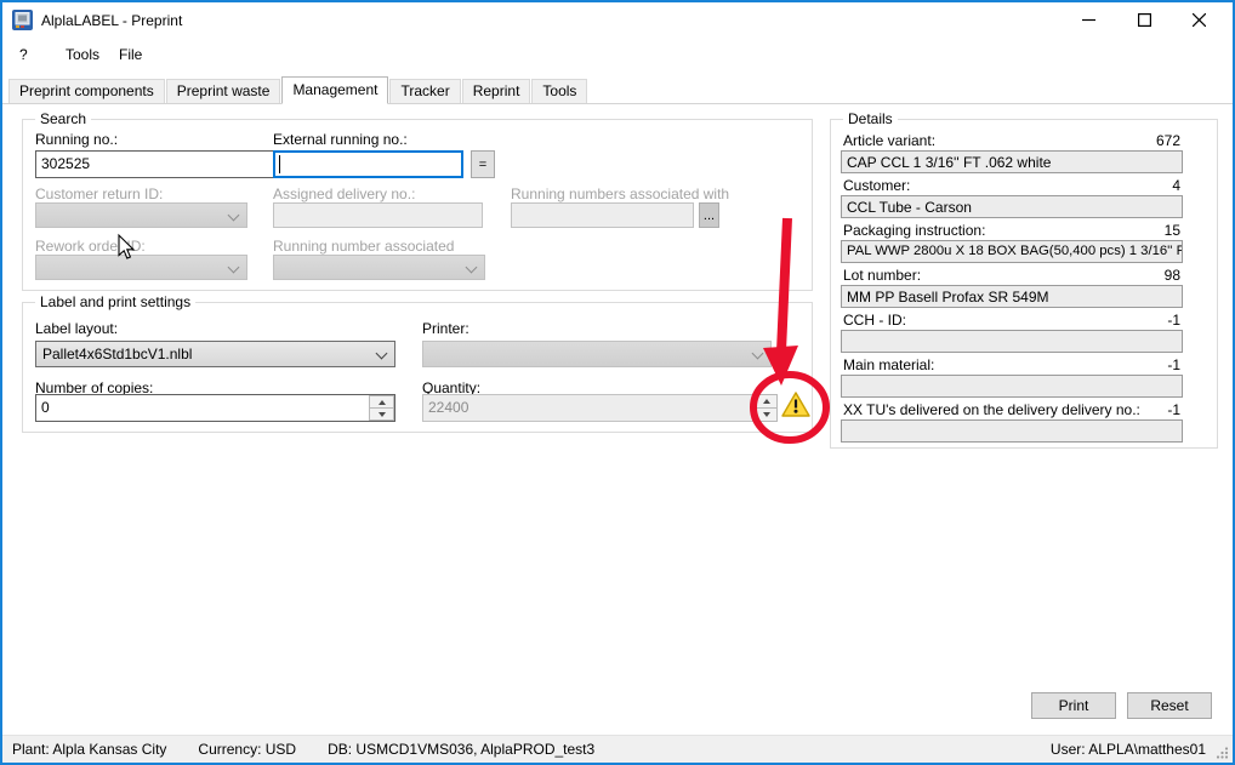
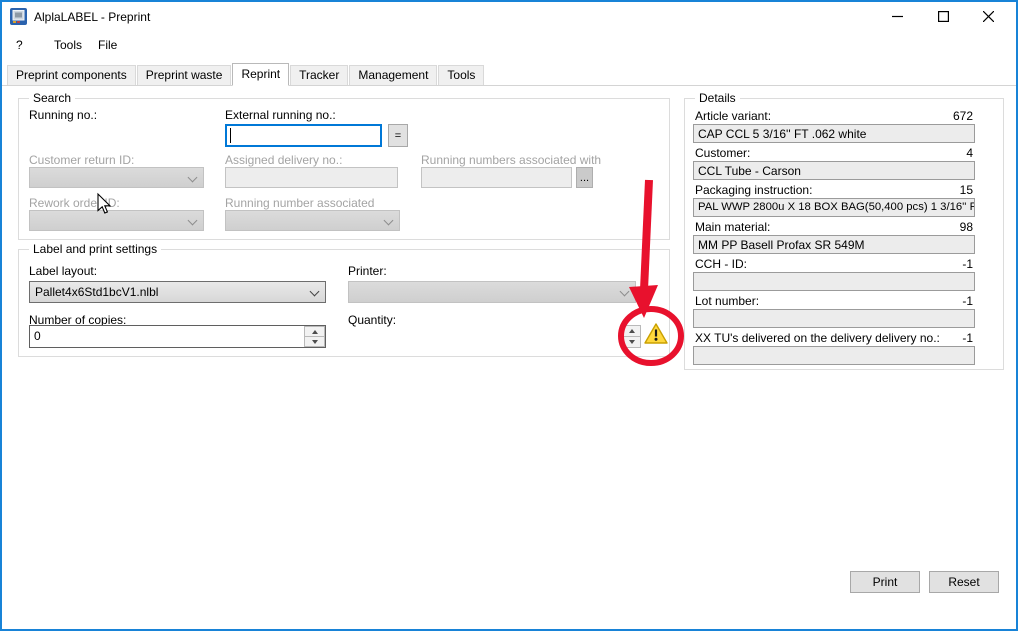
  AlplaLABEL - Preprint
  ?
  Tools
  File
  Preprint components
  Preprint waste
- Management
+ Reprint
  Tracker
- Reprint
+ Management
  Tools
  Search
  Running no.:
- 302525
  External running no.:
  =
  Customer return ID:
  Assigned delivery no.:
  Running numbers associated with
  ...
  Rework ordeD:
  Running number associated
  Label and print settings
  Label layout:
  Pallet4x6Std1bcV1.nlbl
  Printer:
  Number of copies:
  0
  Quantity:
- 22400
  Details
  Article variant:
  672
- CAP CCL 1 3/16'' FT .062 white
+ CAP CCL 5 3/16'' FT .062 white
  Customer:
  4
  CCL Tube - Carson
  Packaging instruction:
  15
  PAL WWP 2800u X 18 BOX BAG(50,400 pcs) 1 3/16'' F
- Lot number:
+ Main material:
  98
  MM PP Basell Profax SR 549M
  CCH - ID:
  -1
- Main material:
+ Lot number:
  -1
  XX TU's delivered on the delivery delivery no.:
  -1
  Print
  Reset
- Plant: Alpla Kansas City Currency: USD DB: USMCD1VMS036, AlplaPROD_test3
- User: ALPLA\matthes01
